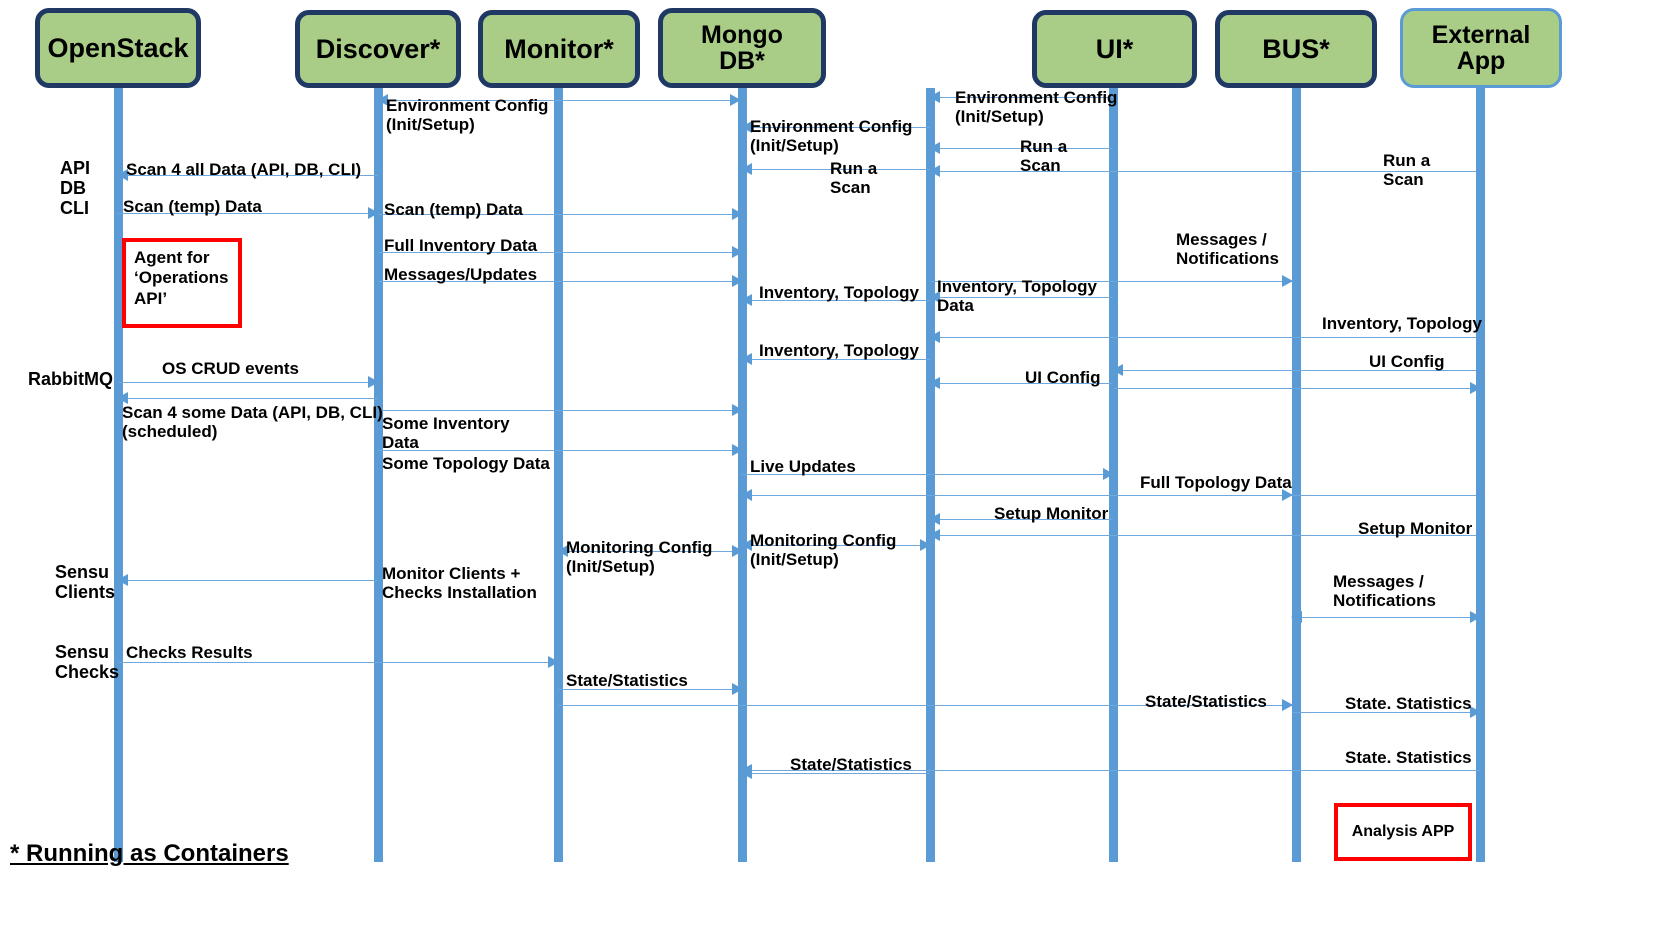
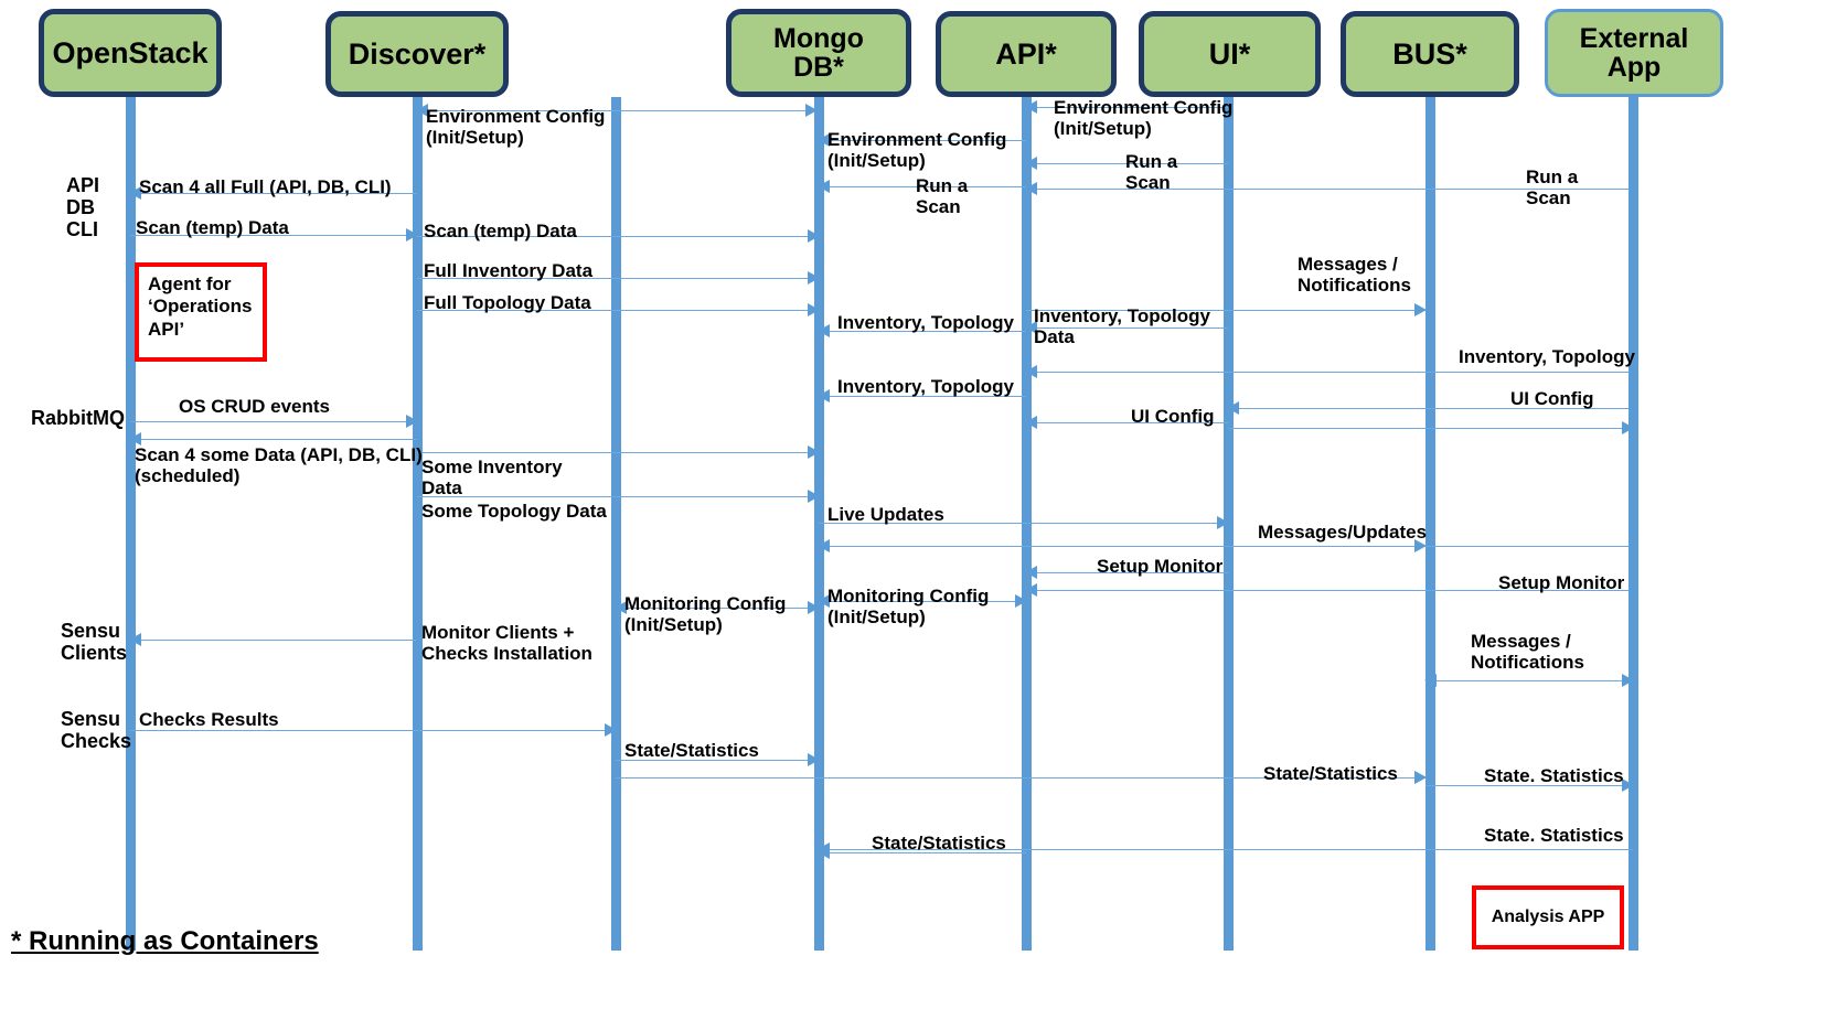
  Environment Config
  (Init/Setup)
  Environment Config
  (Init/Setup)
  Environment Config
  (Init/Setup)
  Run a
  Scan
- Scan 4 all Data (API, DB, CLI)
+ Scan 4 all Full (API, DB, CLI)
  Run a
  Scan
  Run a
  Scan
  Scan (temp) Data
  Scan (temp) Data
  Full Inventory Data
- Messages/Updates
+ Full Topology Data
  Messages /
  Notifications
  Inventory, Topology
  Inventory, Topology
  Data
  Inventory, Topology
  Inventory, Topology
  UI Config
  UI Config
  OS CRUD events
  Scan 4 some Data (API, DB, CLI)
  (scheduled)
  Some Inventory
  Data
  Some Topology Data
  Live Updates
- Full Topology Data
+ Messages/Updates
  Setup Monitor
  Setup Monitor
  Monitoring Config
  (Init/Setup)
  Monitoring Config
  (Init/Setup)
  Monitor Clients +
  Checks Installation
  Messages /
  Notifications
  Checks Results
  State/Statistics
  State/Statistics
  State. Statistics
  State. Statistics
  State/Statistics
  API
  DB
  CLI
  RabbitMQ
  Sensu
  Clients
  Sensu
  Checks
  OpenStack
  Discover*
- Monitor*
  Mongo
  DB*
+ API*
  UI*
  BUS*
  External
  App
  Agent for
  ‘Operations
  API’
  Analysis APP
  * Running as Containers
